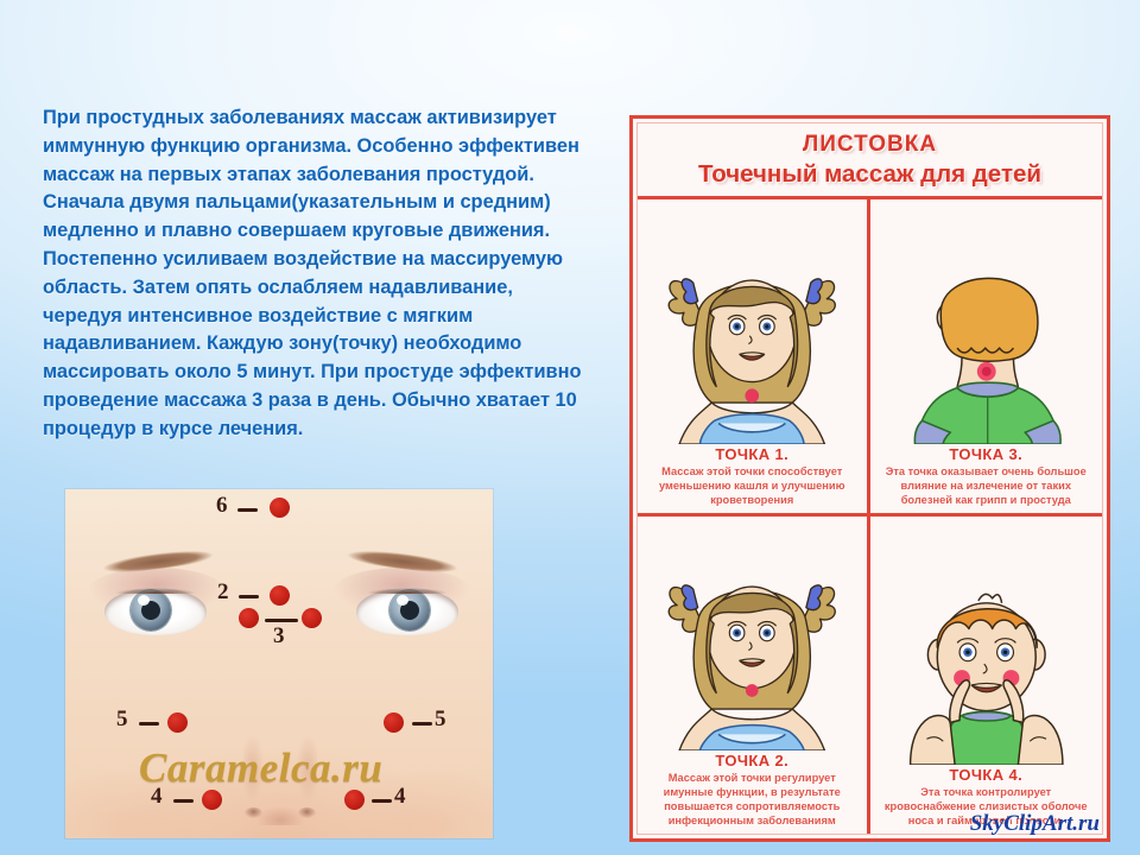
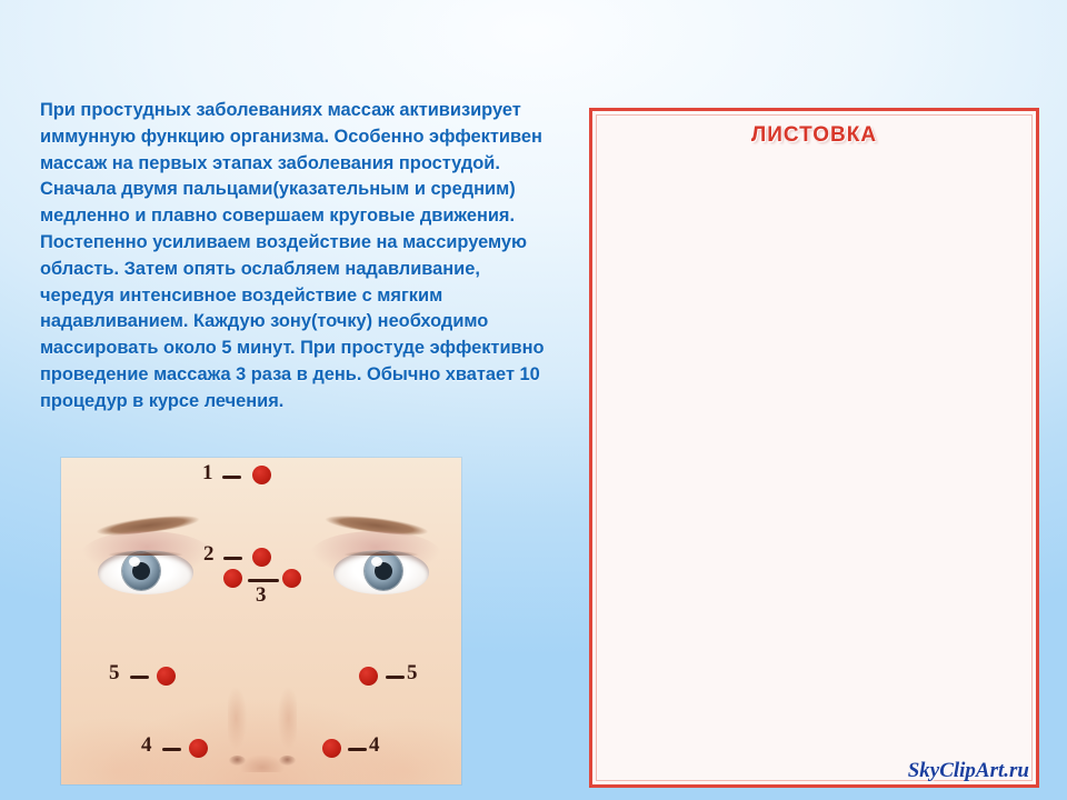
  При простудных заболеваниях массаж активизирует иммунную функцию организма. Особенно эффективен массаж на первых этапах заболевания простудой. Сначала двумя пальцами(указательным и средним) медленно и плавно совершаем круговые движения. Постепенно усиливаем воздействие на массируемую область. Затем опять ослабляем надавливание, чередуя интенсивное воздействие с мягким надавливанием. Каждую зону(точку) необходимо массировать около 5 минут. При простуде эффективно проведение массажа 3 раза в день. Обычно хватает 10 процедур в курсе лечения.
- 6
+ 1
  2
  3
  5
  5
  4
  4
- Caramelca.ru
  ЛИСТОВКА
- Точечный массаж для детей
- ТОЧКА 1.
- Массаж этой точки способствует уменьшению кашля и улучшению кроветворения
- ТОЧКА 3.
- Эта точка оказывает очень большое влияние на излечение от таких болезней как грипп и простуда
- ТОЧКА 2.
- Массаж этой точки регулирует имунные функции, в результате повышается сопротивляемость инфекционным заболеваниям
- ТОЧКА 4.
- Эта точка контролирует кровоснабжение слизистых оболоче носа и гайморовой полости.
  SkyClipArt.ru
